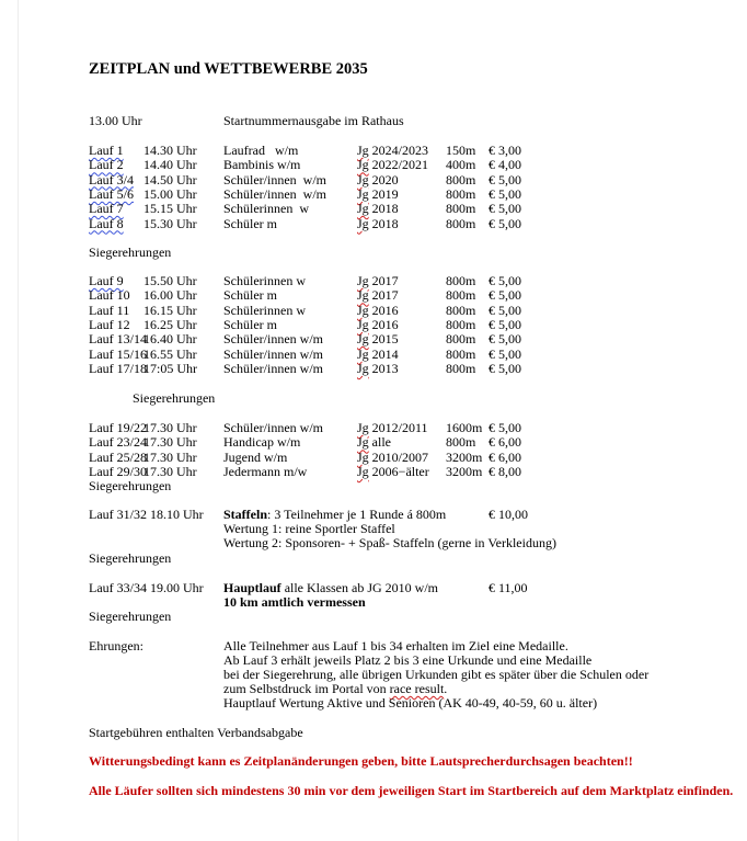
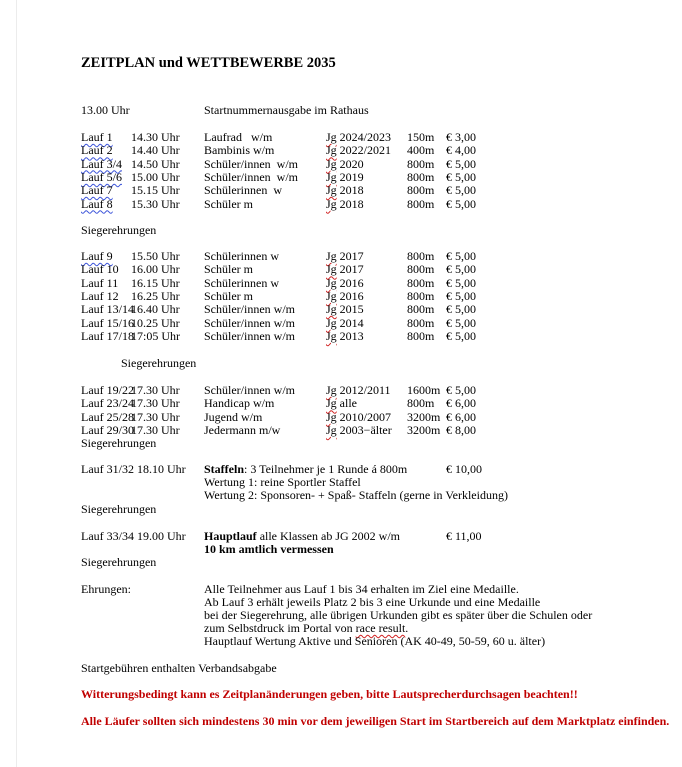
  ZEITPLAN und WETTBEWERBE 2035
  13.00 Uhr
  Startnummernausgabe im Rathaus
  Lauf 1
  14.30 Uhr
  Laufrad w/m
  Jg 2024/2023
  150m
  € 3,00
  Lauf 2
  14.40 Uhr
  Bambinis w/m
  Jg 2022/2021
  400m
  € 4,00
  Lauf 3/4
  14.50 Uhr
  Schüler/innen w/m
  Jg 2020
  800m
  € 5,00
  Lauf 5/6
  15.00 Uhr
  Schüler/innen w/m
  Jg 2019
  800m
  € 5,00
  Lauf 7
  15.15 Uhr
  Schülerinnen w
  Jg 2018
  800m
  € 5,00
  Lauf 8
  15.30 Uhr
  Schüler m
  Jg 2018
  800m
  € 5,00
  Siegerehrungen
  Lauf 9
  15.50 Uhr
  Schülerinnen w
  Jg 2017
  800m
  € 5,00
  Lauf 10
  16.00 Uhr
  Schüler m
  Jg 2017
  800m
  € 5,00
  Lauf 11
  16.15 Uhr
  Schülerinnen w
  Jg 2016
  800m
  € 5,00
  Lauf 12
  16.25 Uhr
  Schüler m
  Jg 2016
  800m
  € 5,00
  Lauf 13/14
  16.40 Uhr
  Schüler/innen w/m
  Jg 2015
  800m
  € 5,00
  Lauf 15/16
- 16.55 Uhr
+ 10.25 Uhr
  Schüler/innen w/m
  Jg 2014
  800m
  € 5,00
  Lauf 17/18
  17:05 Uhr
  Schüler/innen w/m
  Jg 2013
  800m
  € 5,00
  Siegerehrungen
  Lauf 19/22
  17.30 Uhr
  Schüler/innen w/m
  Jg 2012/2011
  1600m
  € 5,00
  Lauf 23/24
  17.30 Uhr
  Handicap w/m
  Jg alle
  800m
  € 6,00
  Lauf 25/28
  17.30 Uhr
  Jugend w/m
  Jg 2010/2007
  3200m
  € 6,00
  Lauf 29/30
  17.30 Uhr
  Jedermann m/w
- Jg 2006−älter
+ Jg 2003−älter
  3200m
  € 8,00
  Siegerehrungen
  Lauf 31/32 18.10 Uhr
  Staffeln: 3 Teilnehmer je 1 Runde á 800m
  € 10,00
  Wertung 1: reine Sportler Staffel
  Wertung 2: Sponsoren- + Spaß- Staffeln (gerne in Verkleidung)
  Siegerehrungen
  Lauf 33/34 19.00 Uhr
- Hauptlauf alle Klassen ab JG 2010 w/m
+ Hauptlauf alle Klassen ab JG 2002 w/m
  € 11,00
  10 km amtlich vermessen
  Siegerehrungen
  Ehrungen:
  Alle Teilnehmer aus Lauf 1 bis 34 erhalten im Ziel eine Medaille.
  Ab Lauf 3 erhält jeweils Platz 2 bis 3 eine Urkunde und eine Medaille
  bei der Siegerehrung, alle übrigen Urkunden gibt es später über die Schulen oder
  zum Selbstdruck im Portal von race result.
- Hauptlauf Wertung Aktive und Senioren (AK 40-49, 40-59, 60 u. älter)
+ Hauptlauf Wertung Aktive und Senioren (AK 40-49, 50-59, 60 u. älter)
  Startgebühren enthalten Verbandsabgabe
  Witterungsbedingt kann es Zeitplanänderungen geben, bitte Lautsprecherdurchsagen beachten!!
  Alle Läufer sollten sich mindestens 30 min vor dem jeweiligen Start im Startbereich auf dem Marktplatz einfinden.
